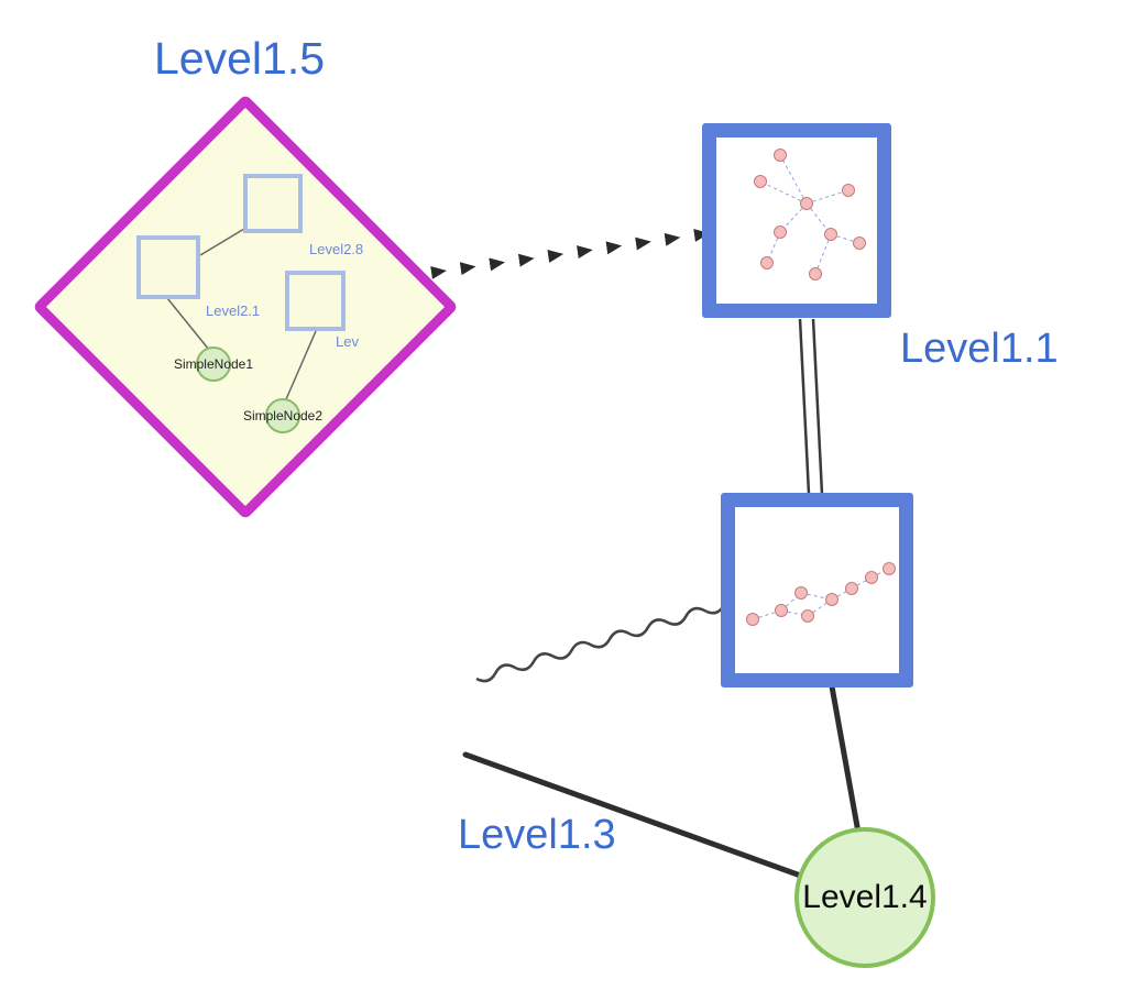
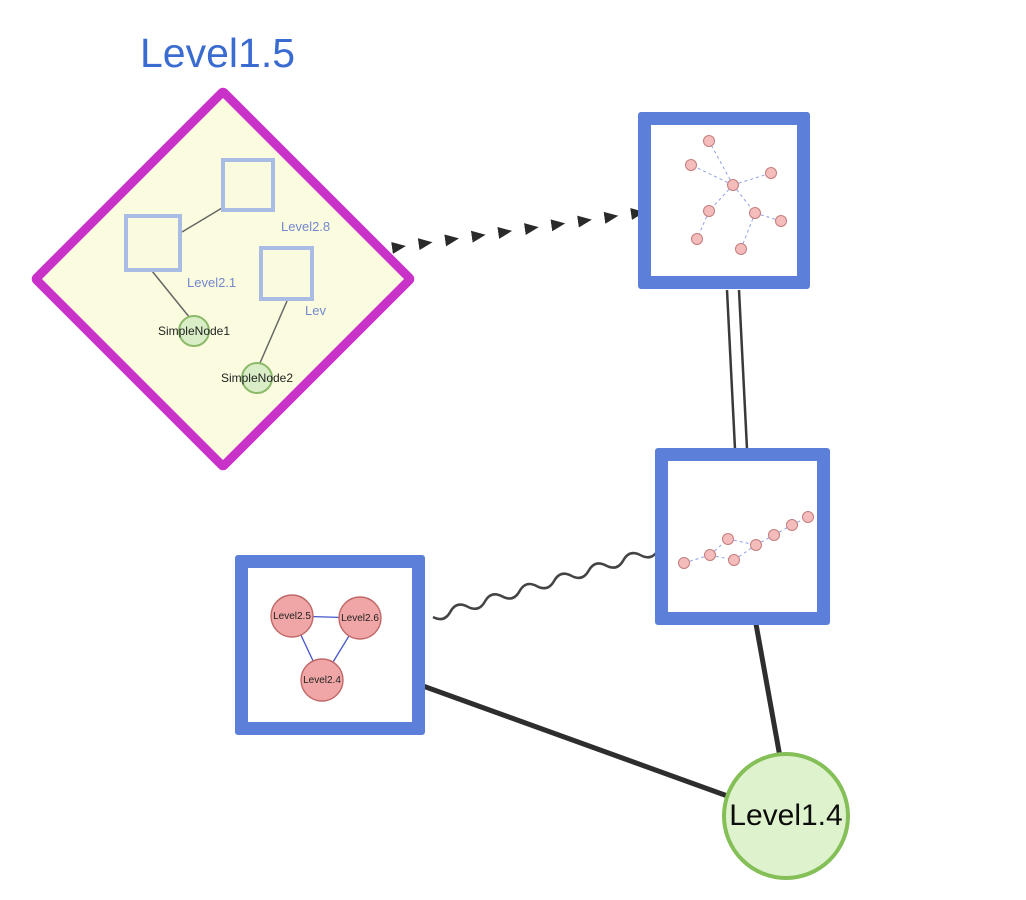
  Level2.8
  Level2.1
  Lev
  SimpleNode1
  SimpleNode2
+ Level2.5
+ Level2.6
+ Level2.4
  Level1.4
  Level1.5
- Level1.1
- Level1.3
